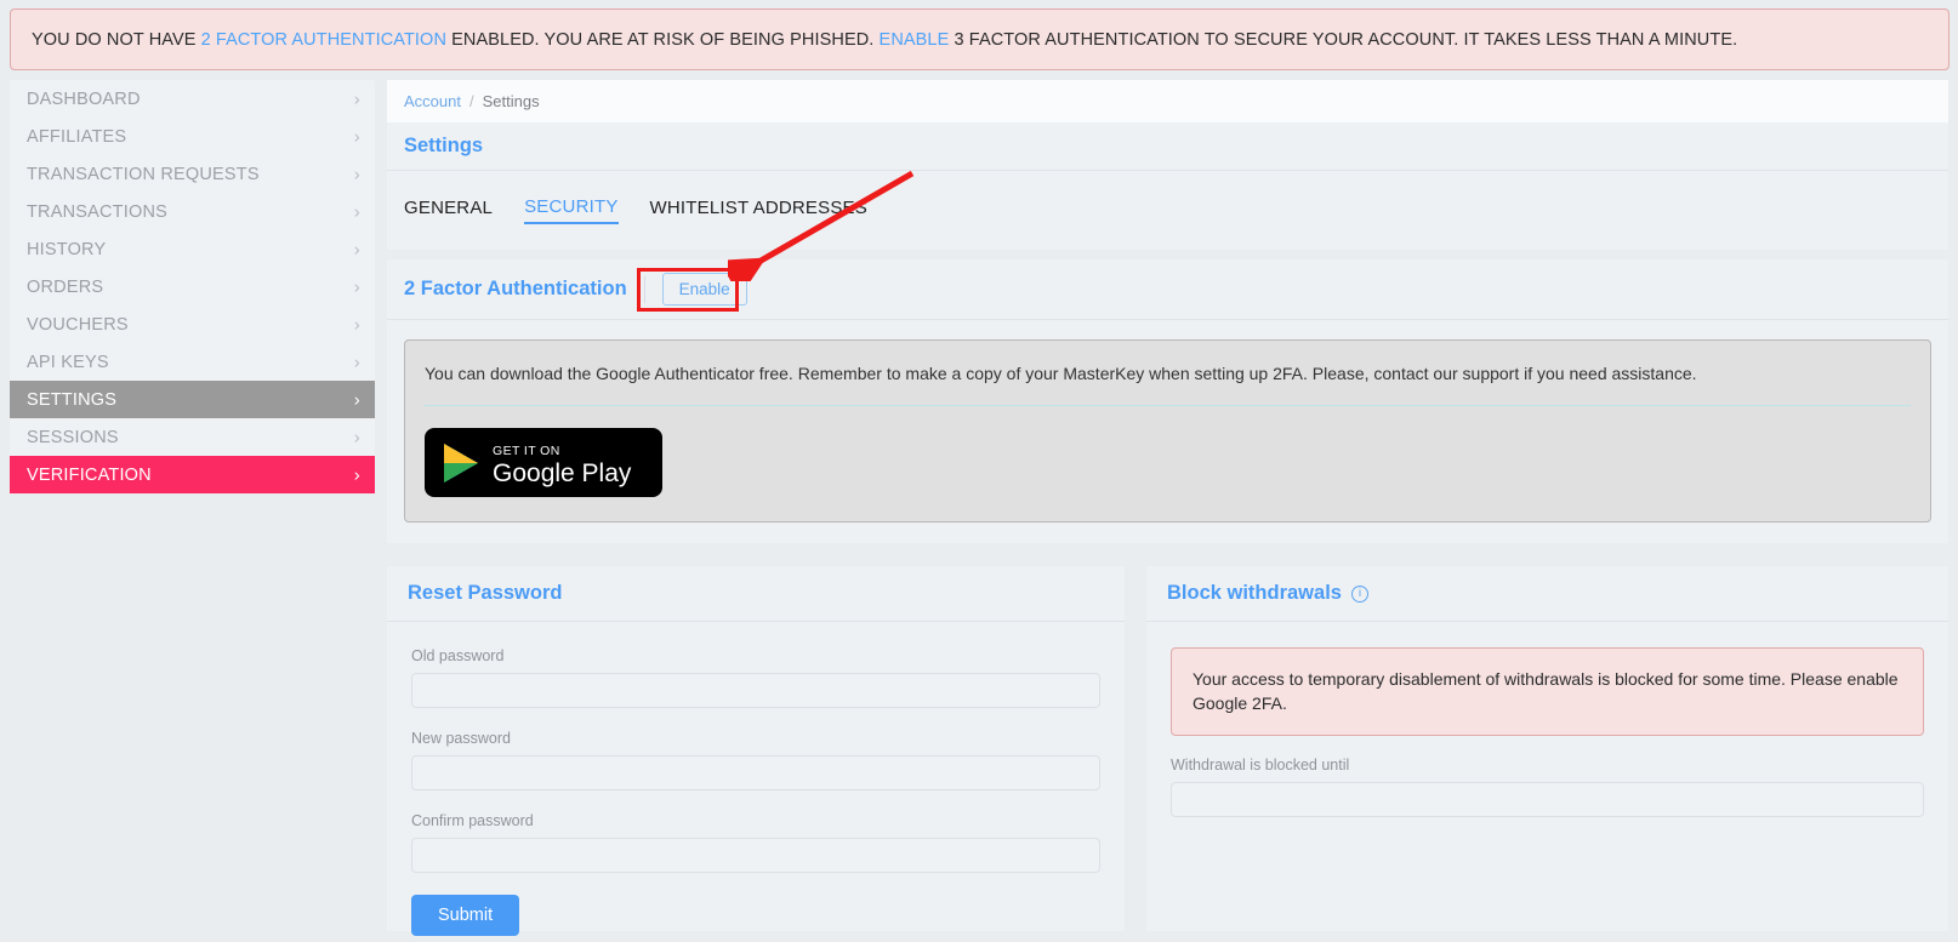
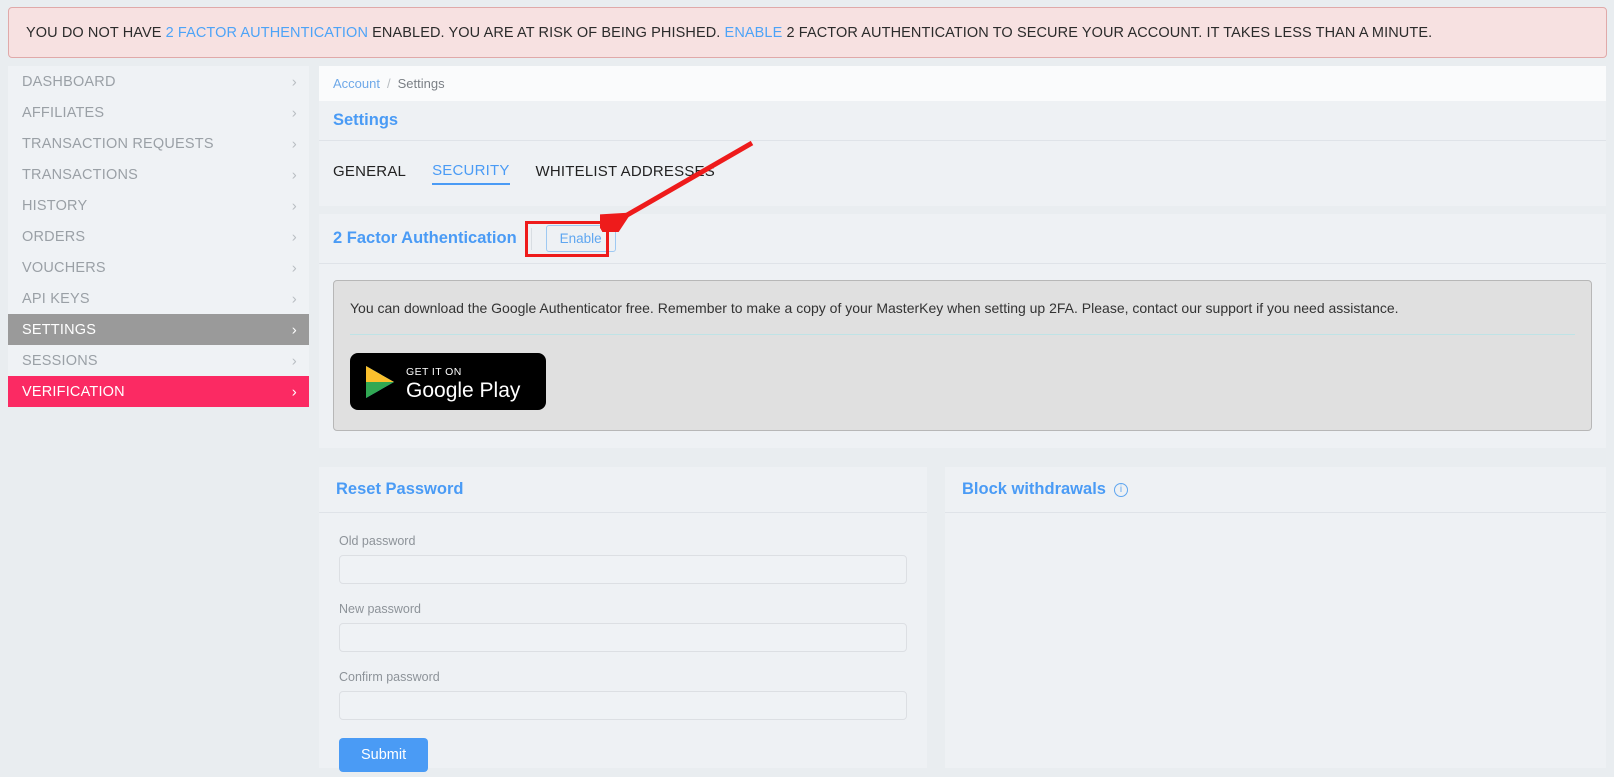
- YOU DO NOT HAVE 2 FACTOR AUTHENTICATION ENABLED. YOU ARE AT RISK OF BEING PHISHED. ENABLE 3 FACTOR AUTHENTICATION TO SECURE YOUR ACCOUNT. IT TAKES LESS THAN A MINUTE.
+ YOU DO NOT HAVE 2 FACTOR AUTHENTICATION ENABLED. YOU ARE AT RISK OF BEING PHISHED. ENABLE 2 FACTOR AUTHENTICATION TO SECURE YOUR ACCOUNT. IT TAKES LESS THAN A MINUTE.
  DASHBOARD
  ›
  AFFILIATES
  ›
  TRANSACTION REQUESTS
  ›
  TRANSACTIONS
  ›
  HISTORY
  ›
  ORDERS
  ›
  VOUCHERS
  ›
  API KEYS
  ›
  SETTINGS
  ›
  SESSIONS
  ›
  VERIFICATION
  ›
  Account
  /
  Settings
  Settings
  GENERAL
  SECURITY
  WHITELIST ADDRESSS
  2 Factor Authentication
  Enable
  You can download the Google Authenticator free. Remember to make a copy of your MasterKey when setting up 2FA. Please, contact our support if you need assistance.
  GET IT ON
  Google Play
  Reset Password
  Old password
  New password
  Confirm password
  Submit
  Block withdrawals
  i
- Your access to temporary disablement of withdrawals is blocked for some time. Please enable Google 2FA.
- Withdrawal is blocked until
